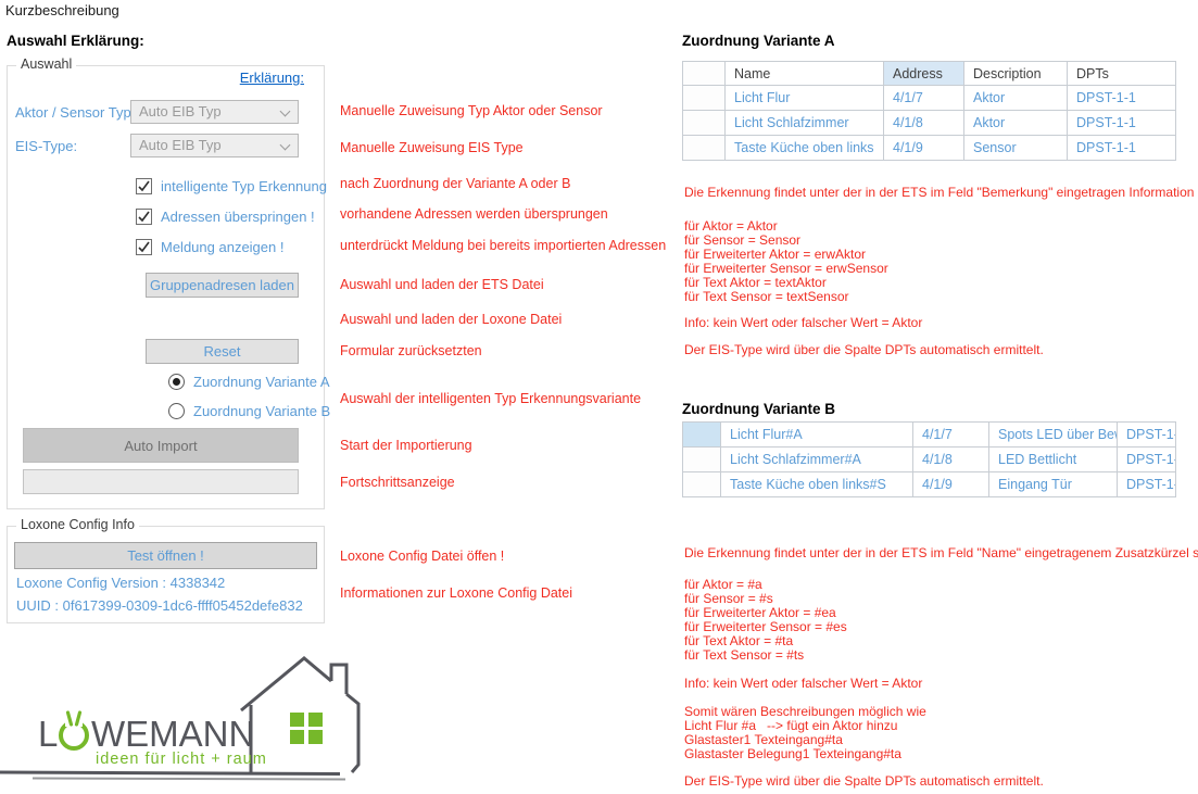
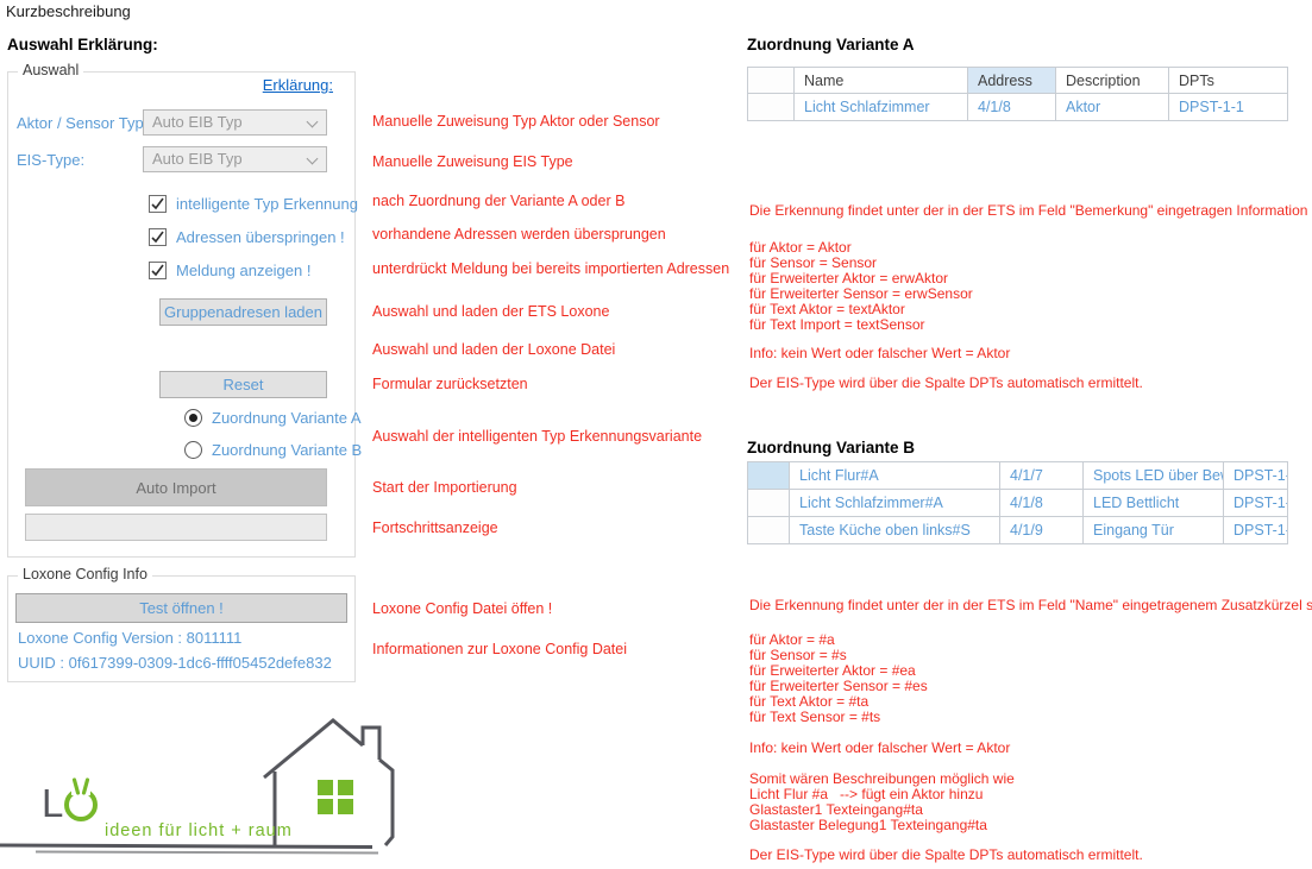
  Kurzbeschreibung
  Auswahl Erklärung:
  Auswahl
  Erklärung:
  Aktor / Sensor Typ
  Auto EIB Typ
  EIS-Type:
  Auto EIB Typ
  intelligente Typ Erkennung
  Adressen überspringen !
  Meldung anzeigen !
  Gruppenadresen laden
  Reset
  Zuordnung Variante A
  Zuordnung Variante B
  Auto Import
  Loxone Config Info
  Test öffnen !
- Loxone Config Version : 4338342
+ Loxone Config Version : 8011111
  UUID : 0f617399-0309-1dc6-ffff05452defe832
  Manuelle Zuweisung Typ Aktor oder Sensor
  Manuelle Zuweisung EIS Type
  nach Zuordnung der Variante A oder B
  vorhandene Adressen werden übersprungen
  unterdrückt Meldung bei bereits importierten Adressen
- Auswahl und laden der ETS Datei
+ Auswahl und laden der ETS Loxone
  Auswahl und laden der Loxone Datei
  Formular zurücksetzten
  Auswahl der intelligenten Typ Erkennungsvariante
  Start der Importierung
  Fortschrittsanzeige
  Loxone Config Datei öffen !
  Informationen zur Loxone Config Datei
  Zuordnung Variante A
  	Name	Address	Description	DPTs
- 	Licht Flur	4/1/7	Aktor	DPST-1-1
  	Licht Schlafzimmer	4/1/8	Aktor	DPST-1-1
- 	Taste Küche oben links	4/1/9	Sensor	DPST-1-1
  Die Erkennung findet unter der in der ETS im Feld "Bemerkung" eingetragen Information
  für Aktor = Aktor
  für Sensor = Sensor
  für Erweiterter Aktor = erwAktor
  für Erweiterter Sensor = erwSensor
  für Text Aktor = textAktor
- für Text Sensor = textSensor
+ für Text Import = textSensor
  Info: kein Wert oder falscher Wert = Aktor
  Der EIS-Type wird über die Spalte DPTs automatisch ermittelt.
  Zuordnung Variante B
  	Licht Flur#A	4/1/7	Spots LED über Be	DPST-1
  	Licht Schlafzimmer#A	4/1/8	LED Bettlicht	DPST-1
  	Taste Küche oben links#S	4/1/9	Eingang Tür	DPST-1
  Die Erkennung findet unter der in der ETS im Feld "Name" eingetragenem Zusatzkürzel s
  für Aktor = #a
  für Sensor = #s
  für Erweiterter Aktor = #ea
  für Erweiterter Sensor = #es
  für Text Aktor = #ta
  für Text Sensor = #ts
  Info: kein Wert oder falscher Wert = Aktor
  Somit wären Beschreibungen möglich wie
  Licht Flur #a --> fügt ein Aktor hinzu
  Glastaster1 Texteingang#ta
  Glastaster Belegung1 Texteingang#ta
  Der EIS-Type wird über die Spalte DPTs automatisch ermittelt.
  L
- WEMANN
  ideen für licht + raum
